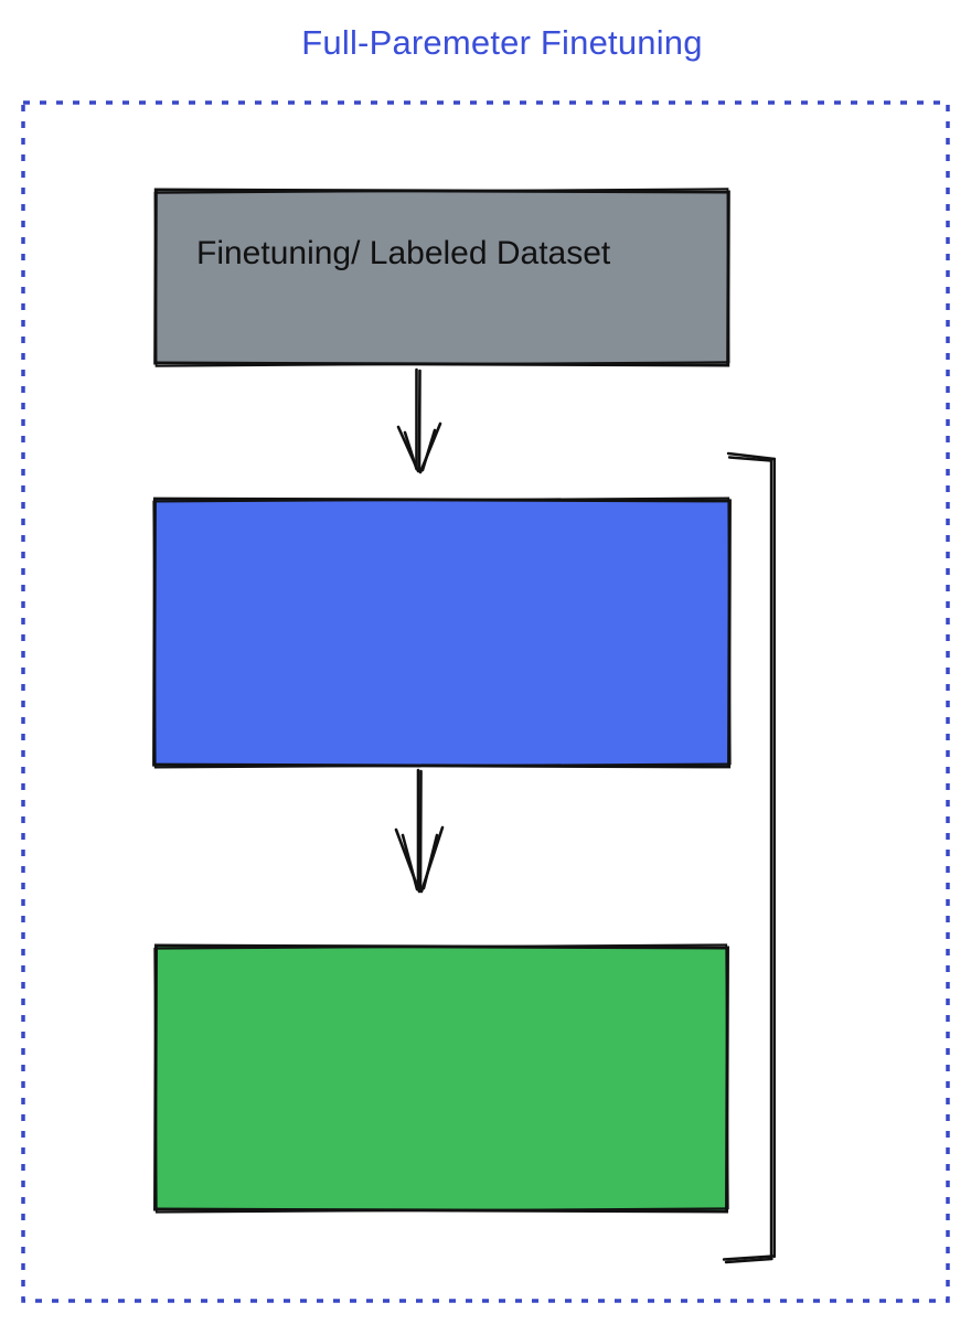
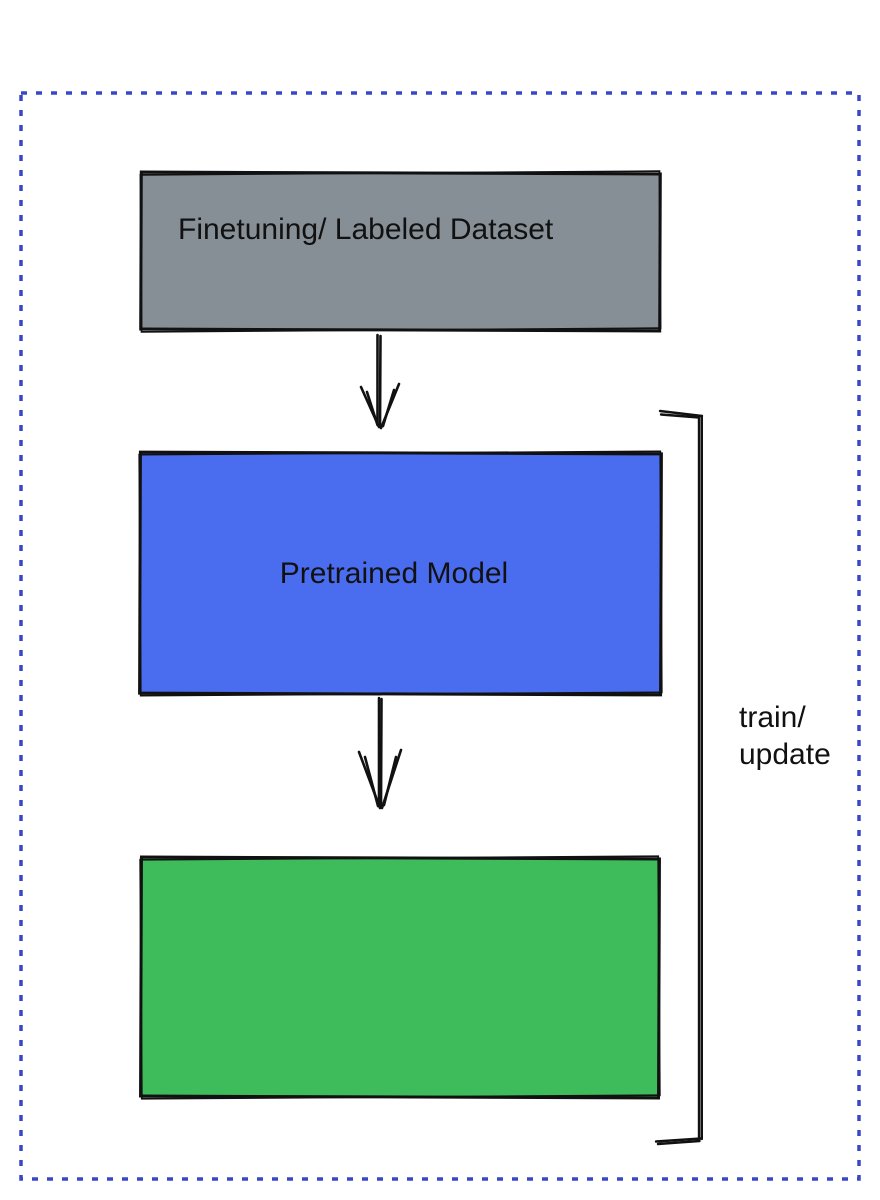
- Full-Paremeter Finetuning
  Finetuning/ Labeled Dataset
+ Pretrained Model
+ train/
+ update
